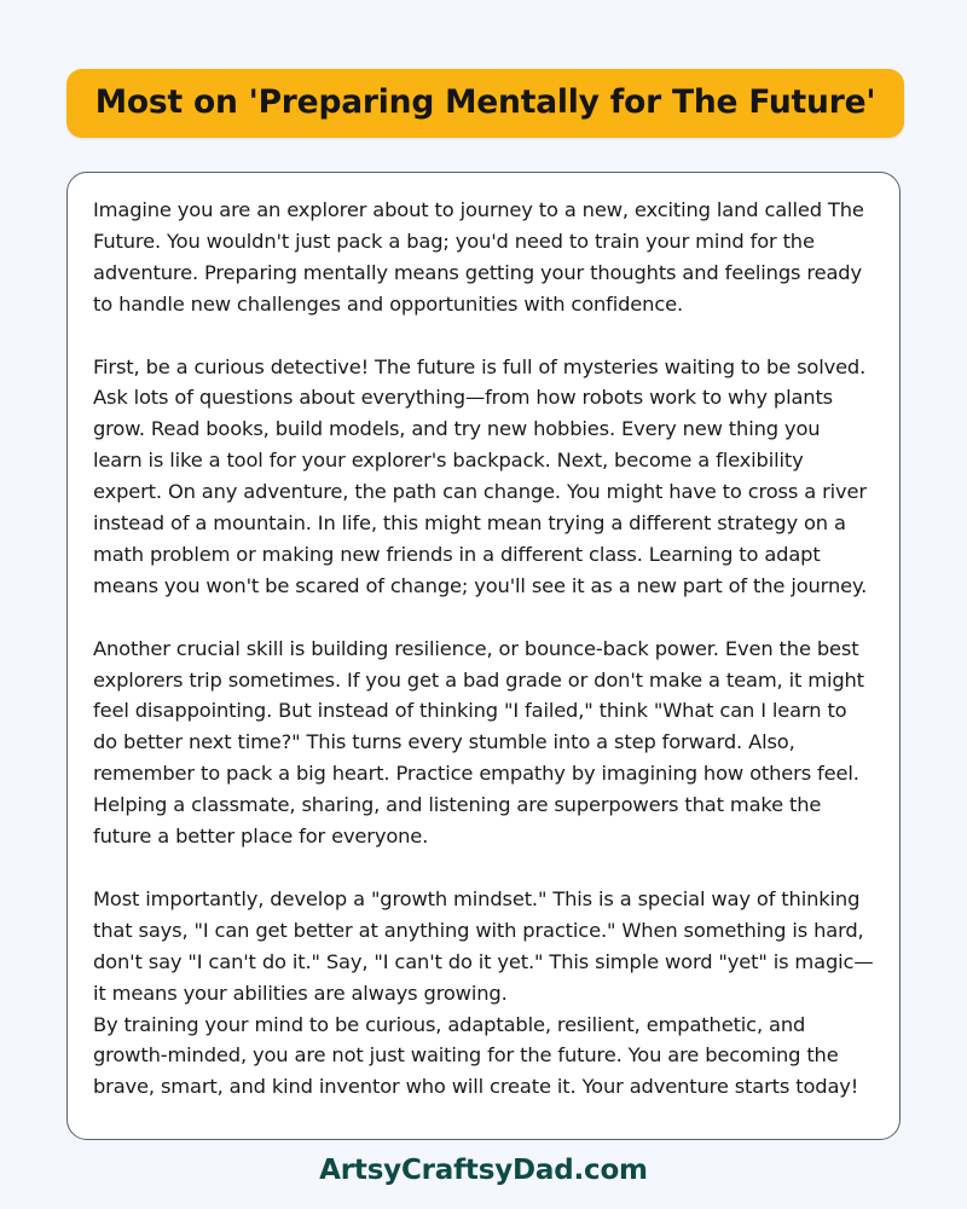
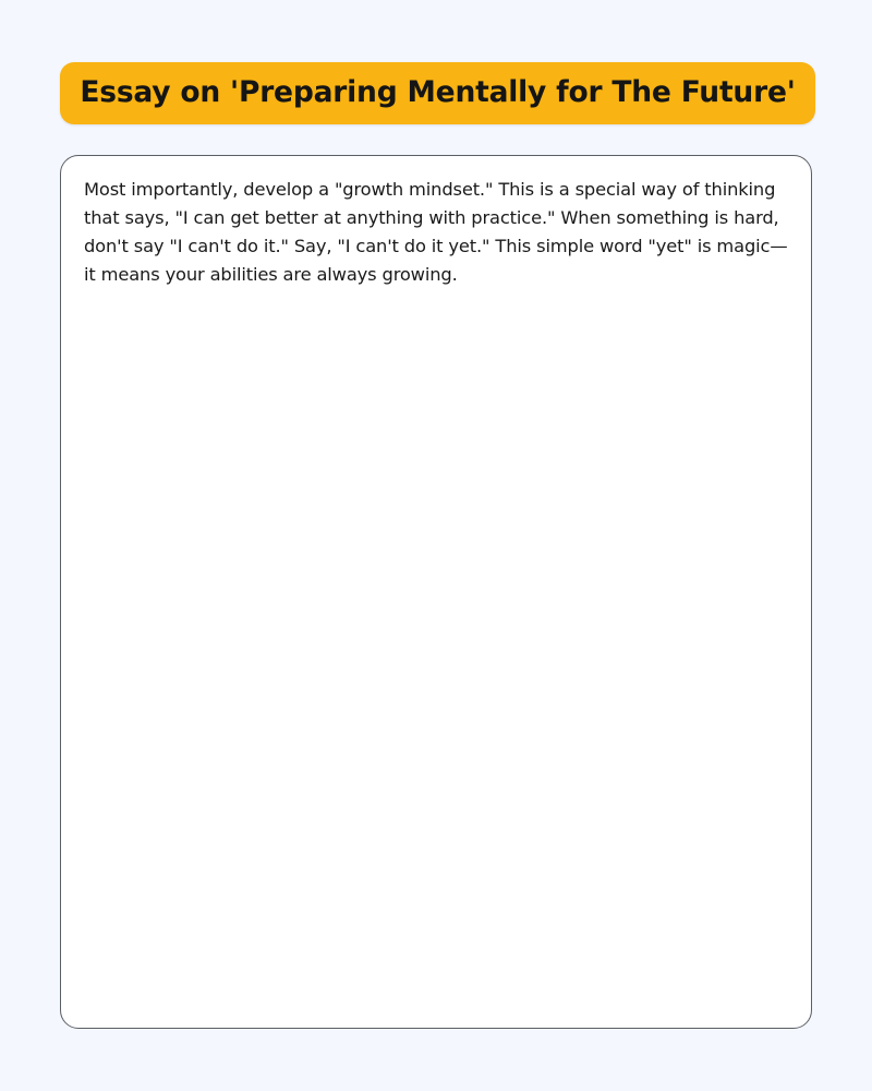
- Most on 'Preparing Mentally for The Future'
+ Essay on 'Preparing Mentally for The Future'
- Imagine you are an explorer about to journey to a new, exciting land called The Future. You wouldn't just pack a bag; you'd need to train your mind for the adventure. Preparing mentally means getting your thoughts and feelings ready to handle new challenges and opportunities with confidence.
- First, be a curious detective! The future is full of mysteries waiting to be solved. Ask lots of questions about everything—from how robots work to why plants grow. Read books, build models, and try new hobbies. Every new thing you learn is like a tool for your explorer's backpack. Next, become a flexibility expert. On any adventure, the path can change. You might have to cross a river instead of a mountain. In life, this might mean trying a different strategy on a math problem or making new friends in a different class. Learning to adapt means you won't be scared of change; you'll see it as a new part of the journey.
- Another crucial skill is building resilience, or bounce-back power. Even the best explorers trip sometimes. If you get a bad grade or don't make a team, it might feel disappointing. But instead of thinking "I failed," think "What can I learn to do better next time?" This turns every stumble into a step forward. Also, remember to pack a big heart. Practice empathy by imagining how others feel. Helping a classmate, sharing, and listening are superpowers that make the future a better place for everyone.
  Most importantly, develop a "growth mindset." This is a special way of thinking that says, "I can get better at anything with practice." When something is hard, don't say "I can't do it." Say, "I can't do it yet." This simple word "yet" is magic—it means your abilities are always growing.
- By training your mind to be curious, adaptable, resilient, empathetic, and growth-minded, you are not just waiting for the future. You are becoming the brave, smart, and kind inventor who will create it. Your adventure starts today!
- ArtsyCraftsyDad.com
